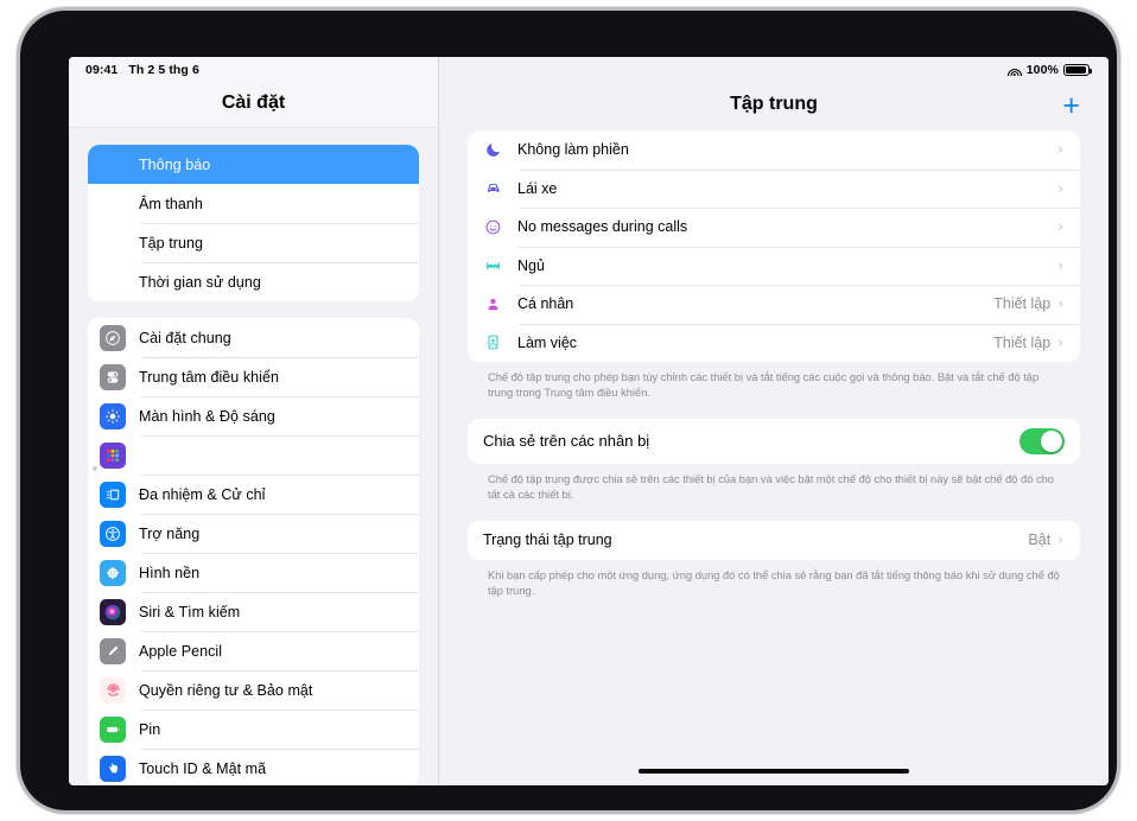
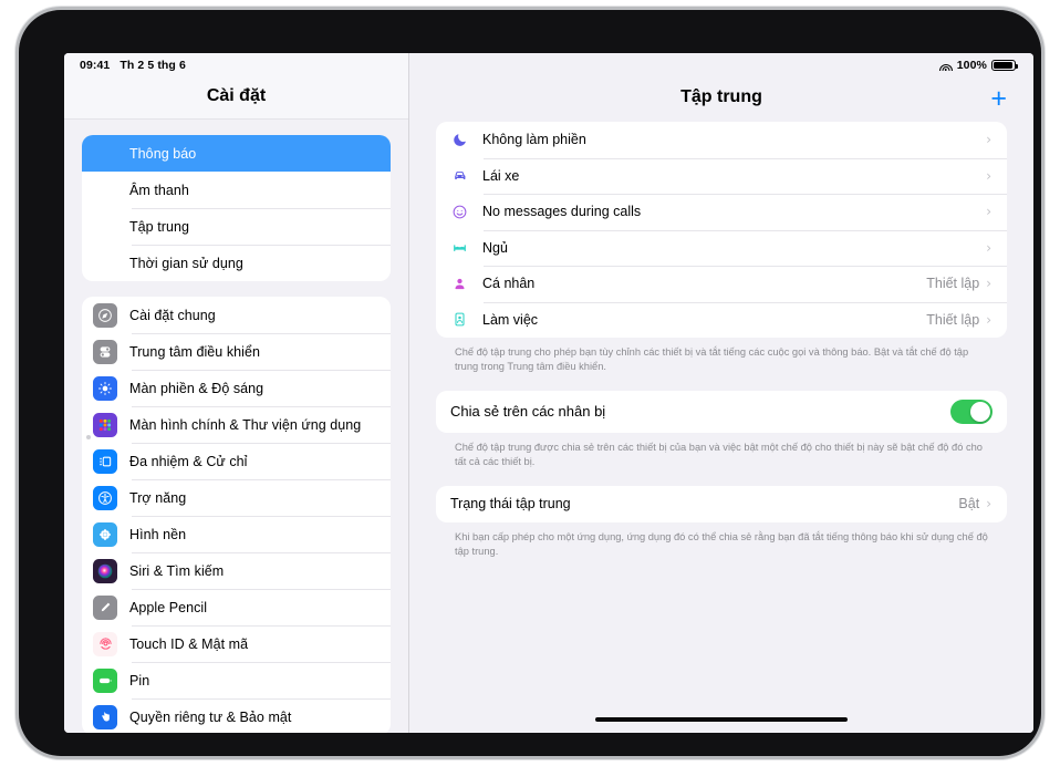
  09:41
  Th 2 5 thg 6
  100%
  Cài đặt
  Thông báo
  Âm thanh
  Tập trung
  Thời gian sử dụng
  Cài đặt chung
  Trung tâm điều khiển
- Màn hình & Độ sáng
+ Màn phiền & Độ sáng
+ Màn hình chính & Thư viện ứng dụng
  Đa nhiệm & Cử chỉ
  Trợ năng
  Hình nền
  Siri & Tìm kiếm
  Apple Pencil
- Quyền riêng tư & Bảo mật
+ Touch ID & Mật mã
  Pin
- Touch ID & Mật mã
+ Quyền riêng tư & Bảo mật
  Tập trung
  +
  Không làm phiền
  ›
  Lái xe
  ›
  No messages during calls
  ›
  Ngủ
  ›
  Cá nhân
  Thiết lập
  ›
  Làm việc
  Thiết lập
  ›
  Chế độ tập trung cho phép bạn tùy chỉnh các thiết bị và tắt tiếng các cuộc gọi và thông báo. Bật và tắt chế độ tập trung trong Trung tâm điều khiển.
  Chia sẻ trên các nhân bị
  Chế độ tập trung được chia sẻ trên các thiết bị của bạn và việc bật một chế độ cho thiết bị này sẽ bật chế độ đó cho tất cả các thiết bị.
  Trạng thái tập trung
  Bật
  ›
  Khi bạn cấp phép cho một ứng dụng, ứng dụng đó có thể chia sẻ rằng bạn đã tắt tiếng thông báo khi sử dụng chế độ tập trung.
